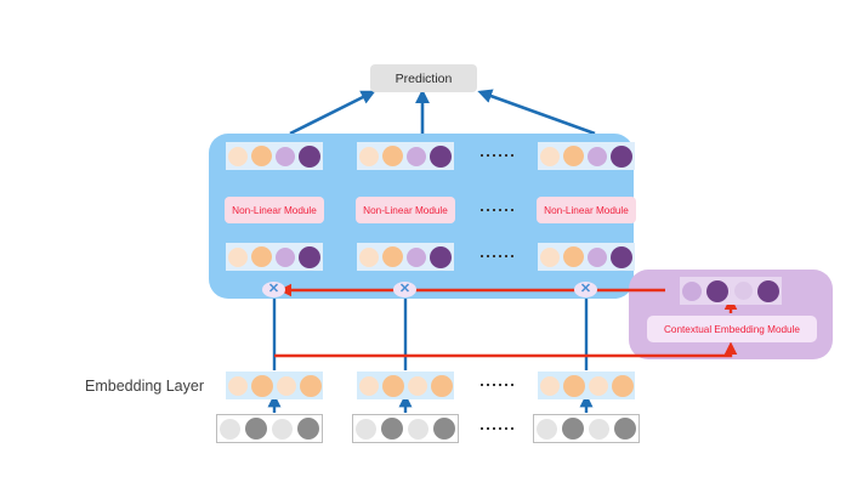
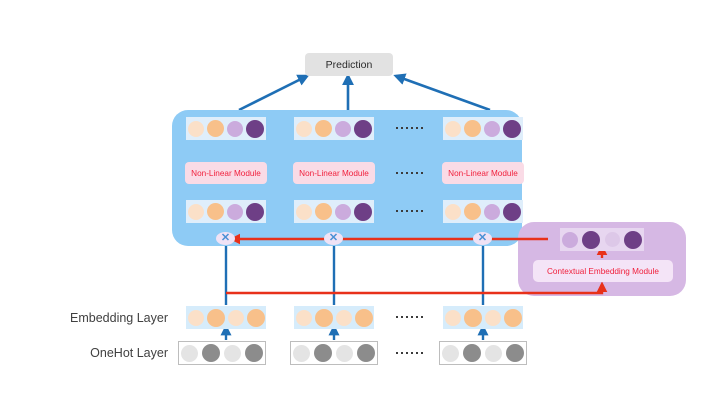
  Prediction
  Non-Linear Module
  Non-Linear Module
  Non-Linear Module
  ✕
  ✕
  ✕
  Contextual Embedding Module
  Embedding Layer
+ OneHot Layer
